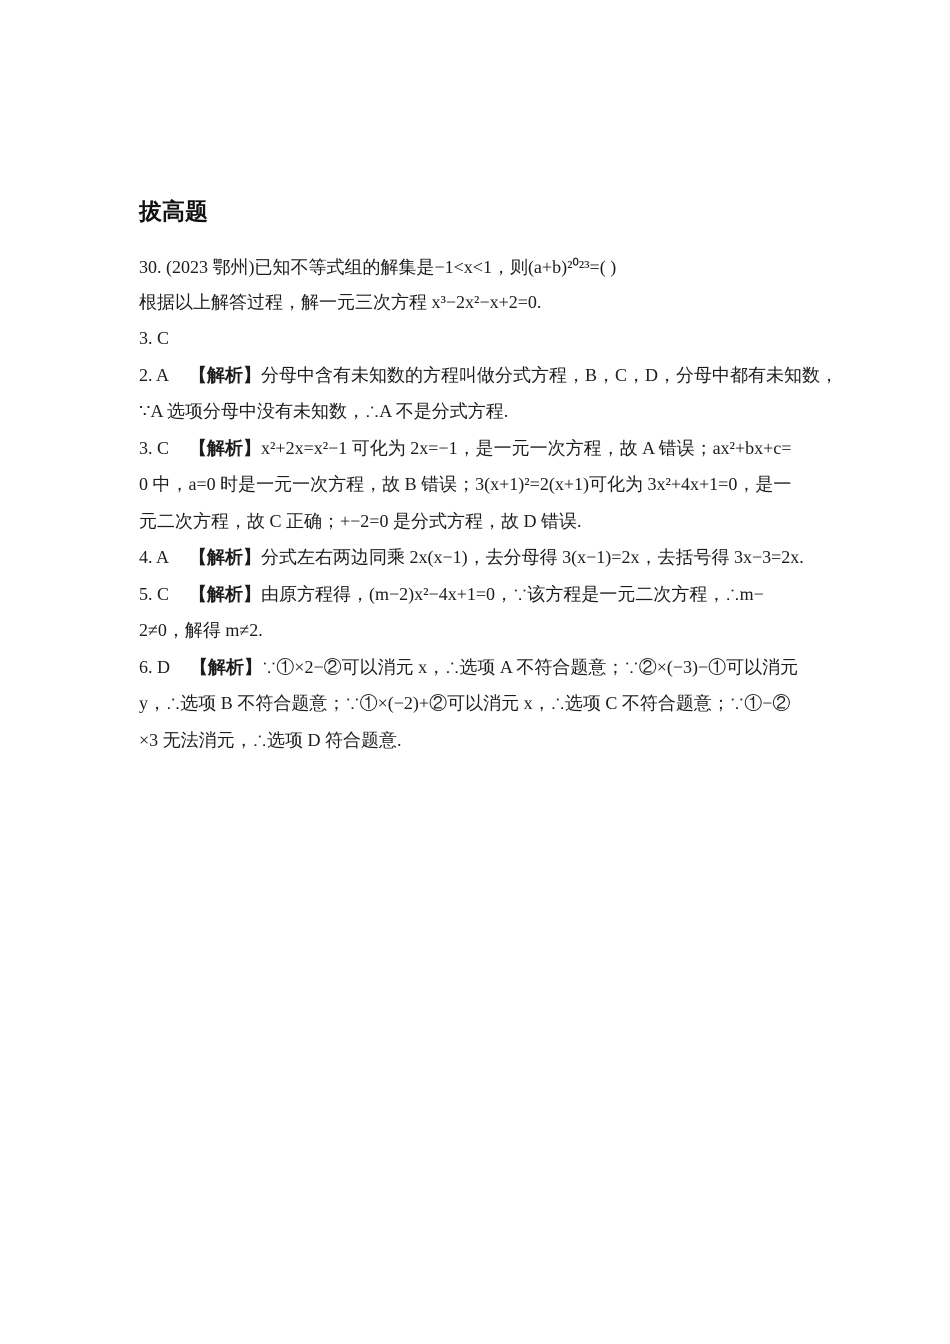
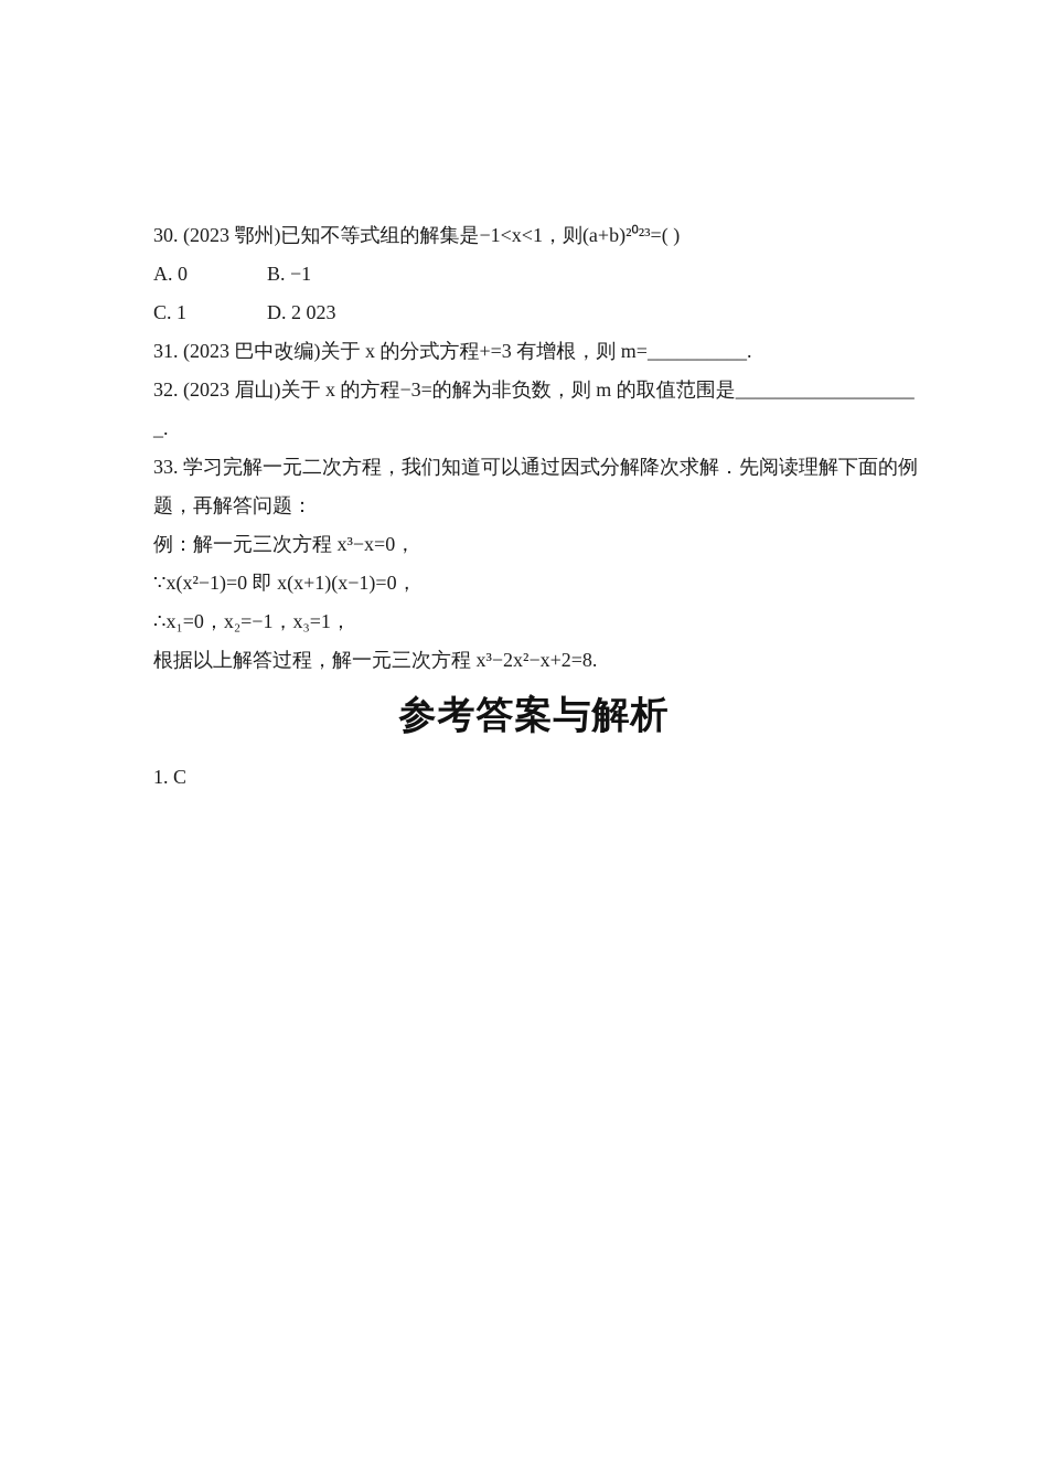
- 拔高题
  30. (2023 鄂州)已知不等式组的解集是−1<x<1，则(a+b)²⁰²³=( )
+ A. 0
+ B. −1
+ C. 1
+ D. 2 023
+ 31. (2023 巴中改编)关于 x 的分式方程+=3 有增根，则 m=__________.
+ 32. (2023 眉山)关于 x 的方程−3=的解为非负数，则 m 的取值范围是__________________
+ _.
+ 33. 学习完解一元二次方程，我们知道可以通过因式分解降次求解．先阅读理解下面的例
+ 题，再解答问题：
+ 例：解一元三次方程 x³−x=0，
+ ∵x(x²−1)=0 即 x(x+1)(x−1)=0，
+ ∴x₁=0，x₂=−1，x₃=1，
- 根据以上解答过程，解一元三次方程 x³−2x²−x+2=0.
+ 根据以上解答过程，解一元三次方程 x³−2x²−x+2=8.
+ 参考答案与解析
- 3. C
+ 1. C
- 2. A 【解析】分母中含有未知数的方程叫做分式方程，B，C，D，分母中都有未知数，
- ∵A 选项分母中没有未知数，∴A 不是分式方程.
- 3. C 【解析】x²+2x=x²−1 可化为 2x=−1，是一元一次方程，故 A 错误；ax²+bx+c=
- 0 中，a=0 时是一元一次方程，故 B 错误；3(x+1)²=2(x+1)可化为 3x²+4x+1=0，是一
- 元二次方程，故 C 正确；+−2=0 是分式方程，故 D 错误.
- 4. A 【解析】分式左右两边同乘 2x(x−1)，去分母得 3(x−1)=2x，去括号得 3x−3=2x.
- 5. C 【解析】由原方程得，(m−2)x²−4x+1=0，∵该方程是一元二次方程，∴m−
- 2≠0，解得 m≠2.
- 6. D 【解析】∵①×2−②可以消元 x，∴选项 A 不符合题意；∵②×(−3)−①可以消元
- y，∴选项 B 不符合题意；∵①×(−2)+②可以消元 x，∴选项 C 不符合题意；∵①−②
- ×3 无法消元，∴选项 D 符合题意.
